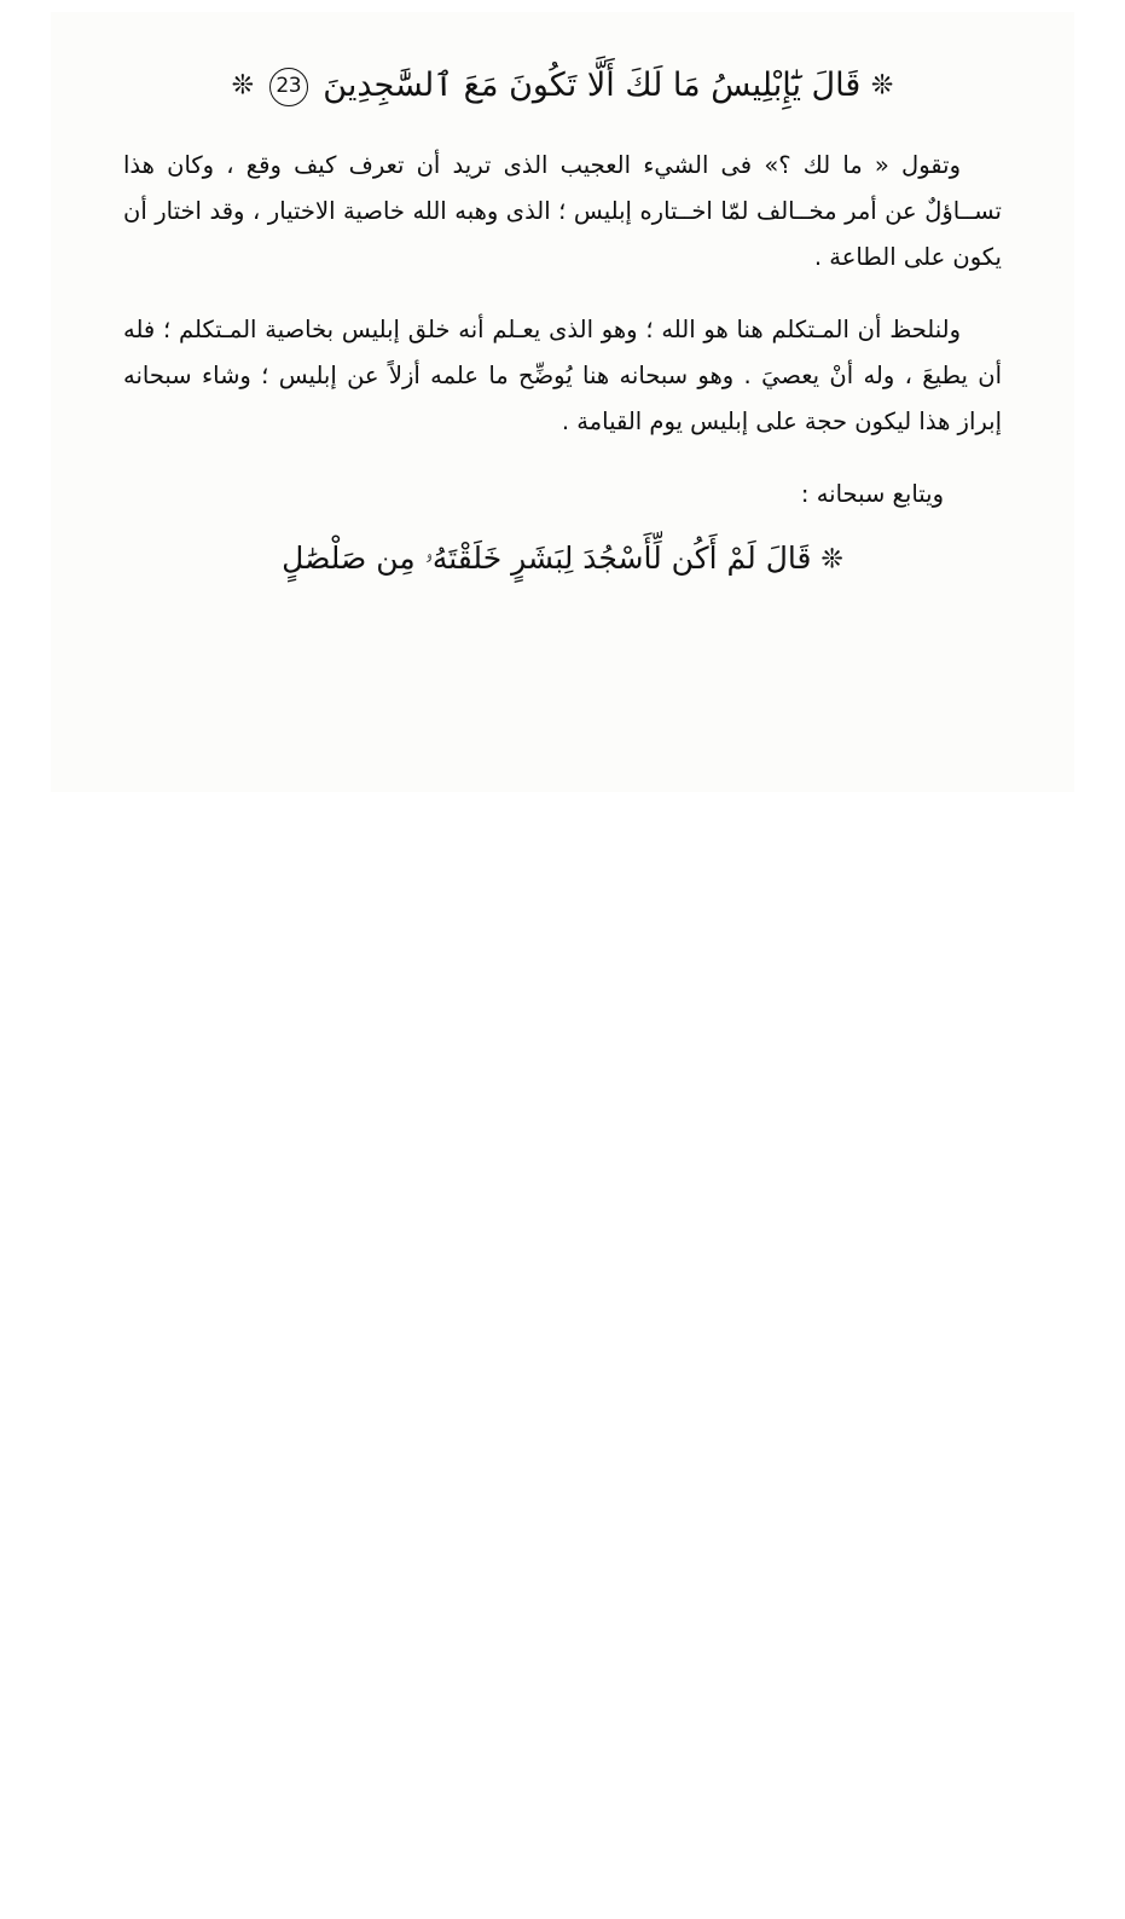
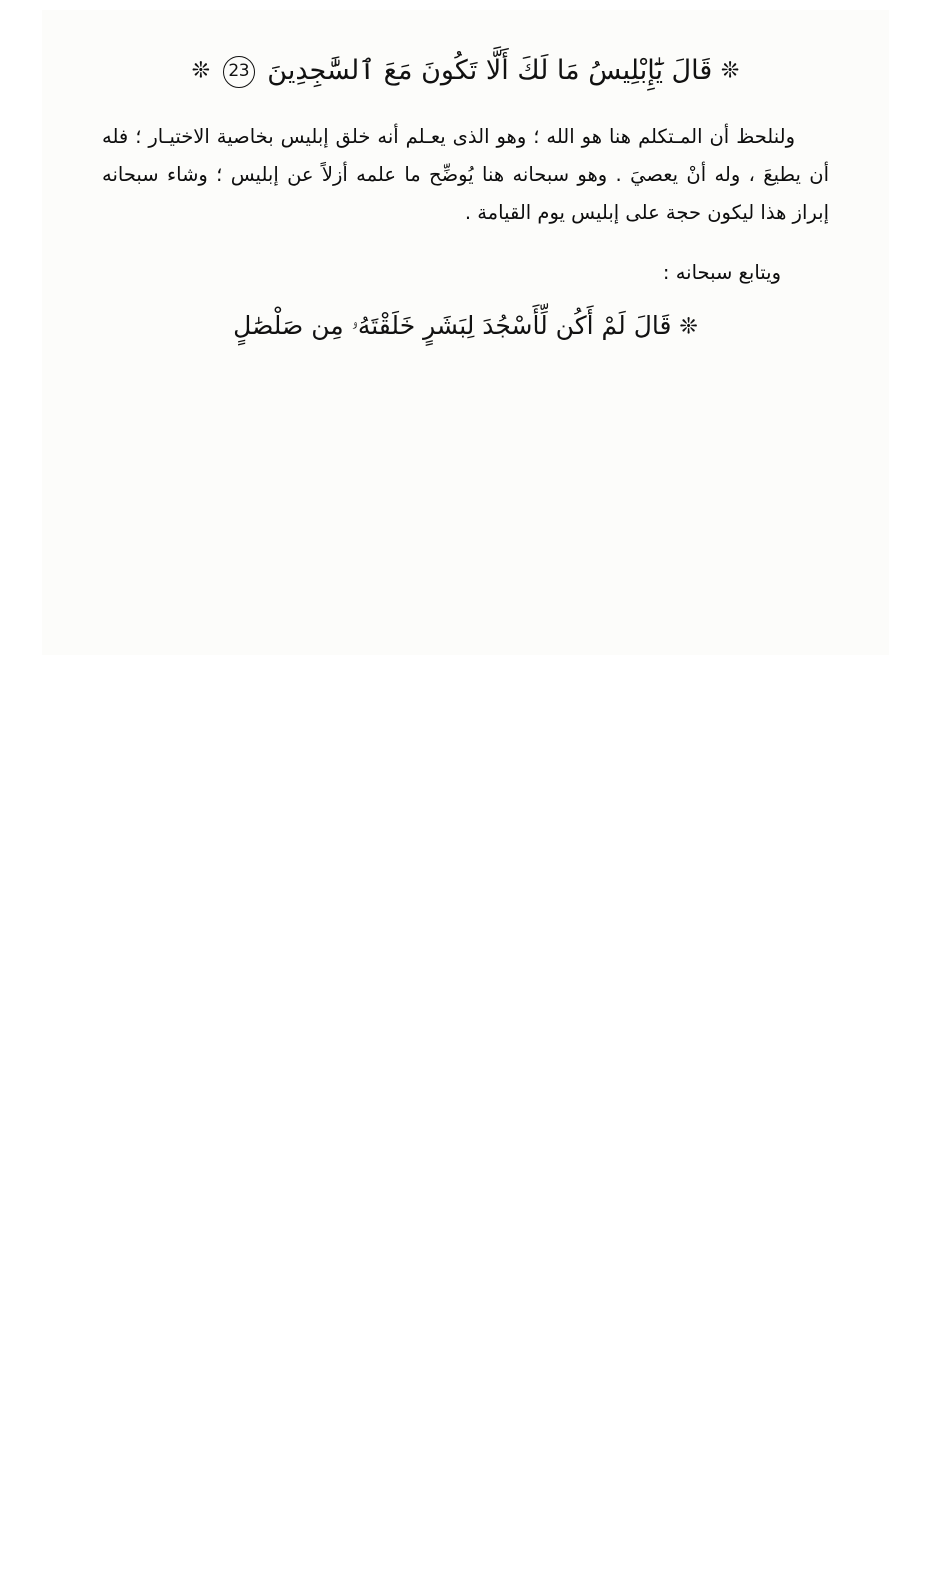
  ❊ قَالَ يَٰٓإِبْلِيسُ مَا لَكَ أَلَّا تَكُونَ مَعَ ٱلسَّٰجِدِينَ 23 ❊
- وتقول « ما لك ؟» فى الشيء العجيب الذى تريد أن تعرف كيف وقع ، وكان هذا تســاؤلٌ عن أمر مخــالف لمّا اخــتاره إبليس ؛ الذى وهبه الله خاصية الاختيار ، وقد اختار أن يكون على الطاعة .
- ولنلحظ أن المـتكلم هنا هو الله ؛ وهو الذى يعـلم أنه خلق إبليس بخاصية المـتكلم ؛ فله أن يطيعَ ، وله أنْ يعصيَ . وهو سبحانه هنا يُوضِّح ما علمه أزلاً عن إبليس ؛ وشاء سبحانه إبراز هذا ليكون حجة على إبليس يوم القيامة .
+ ولنلحظ أن المـتكلم هنا هو الله ؛ وهو الذى يعـلم أنه خلق إبليس بخاصية الاختيـار ؛ فله أن يطيعَ ، وله أنْ يعصيَ . وهو سبحانه هنا يُوضِّح ما علمه أزلاً عن إبليس ؛ وشاء سبحانه إبراز هذا ليكون حجة على إبليس يوم القيامة .
  ويتابع سبحانه :
  ❊ قَالَ لَمْ أَكُن لِّأَسْجُدَ لِبَشَرٍ خَلَقْتَهُۥ مِن صَلْصَٰلٍ
